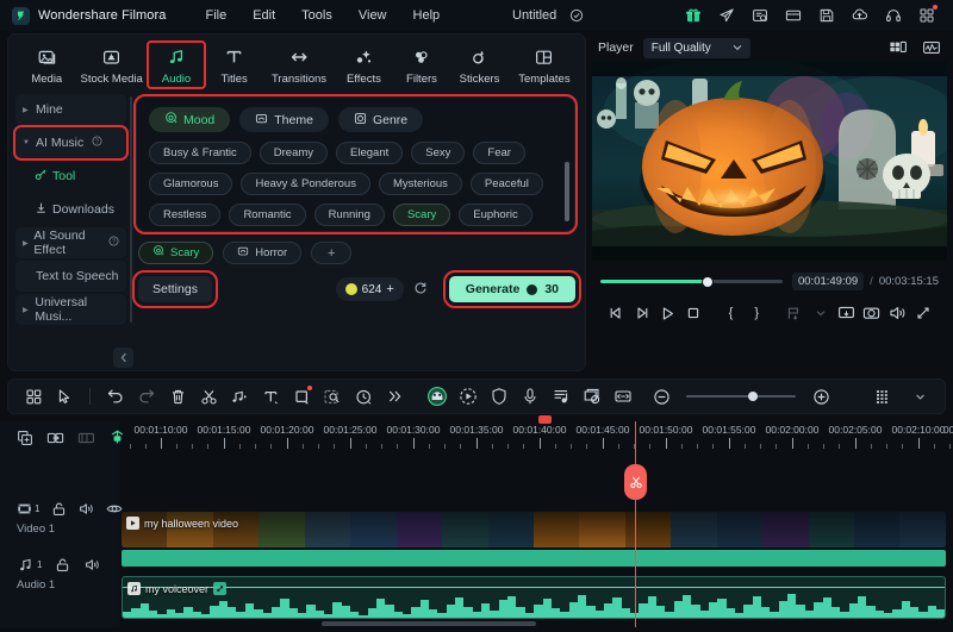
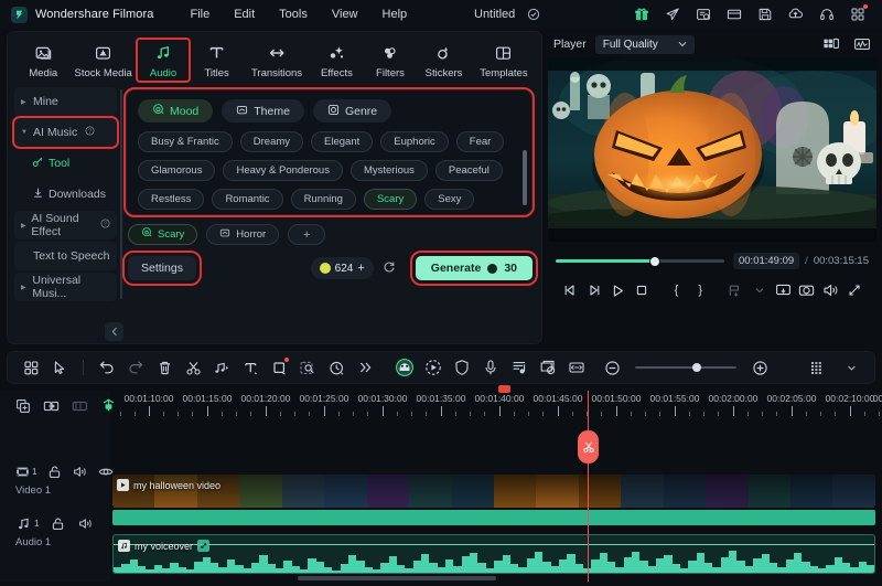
  Wondershare Filmora
  File
  Edit
  Tools
  View
  Help
  Untitled
  Media
  Stock Media
  Audio
  Titles
  Transitions
  Effects
  Filters
  Stickers
  Templates
  Mine
  AI Music
  Tool
  Downloads
  AI Sound Effect
  Text to Speech
  Universal Musi...
  Mood
  Theme
  Genre
  Busy & Frantic
  Dreamy
  Elegant
- Sexy
+ Euphoric
  Fear
  Glamorous
  Heavy & Ponderous
  Mysterious
  Peaceful
  Restless
  Romantic
  Running
  Scary
- Euphoric
+ Sexy
  Scary
  Horror
  +
  Settings
  624
  +
  Generate
  30
  Player
  Full Quality
  00:01:49:09
  /
  00:03:15:15
  {
  }
  1
  Video 1
  1
  Audio 1
  00:01:10:00
  00:01:15:00
  00:01:20:00
  00:01:25:00
  00:01:30:00
  00:01:35:00
  00:01:40:00
  00:01:45:00
  00:01:50:00
  00:01:55:00
  00:02:00:00
  00:02:05:00
  00:02:10:00
  my halloween video
  my voiceover
